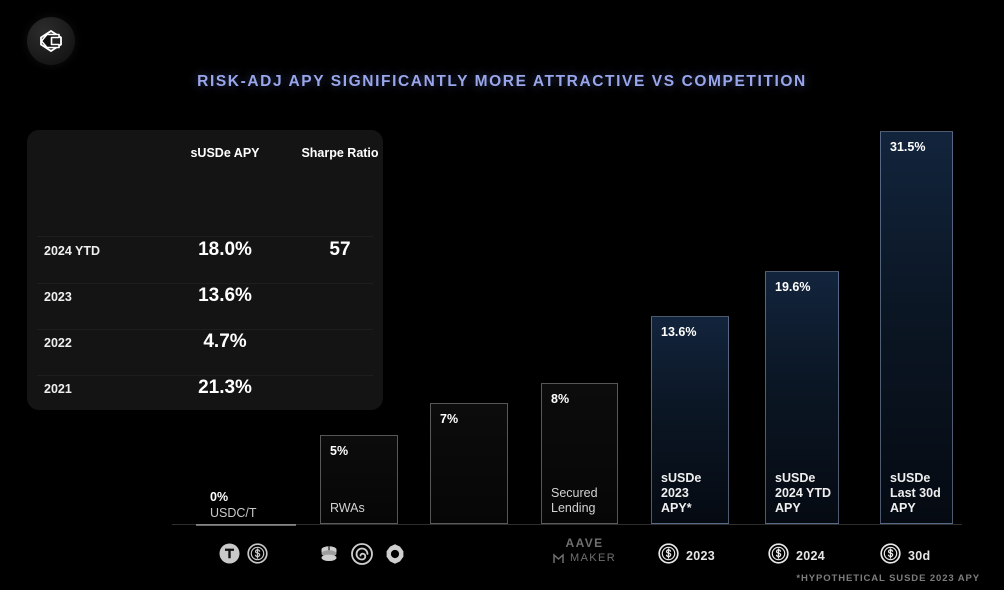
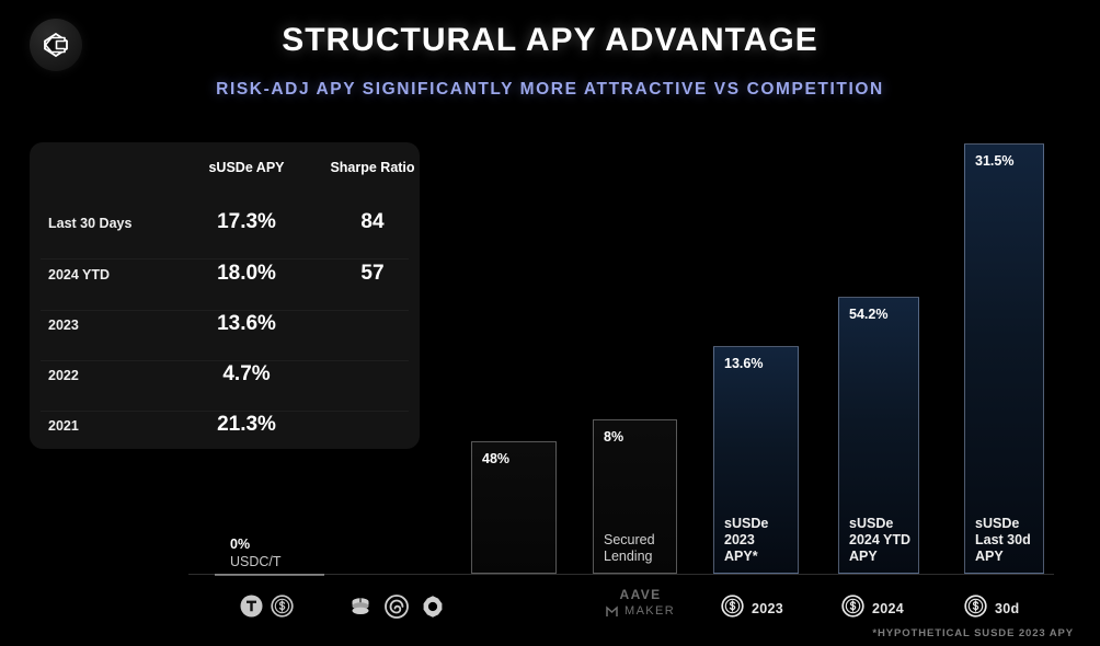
+ STRUCTURAL APY ADVANTAGE
  RISK-ADJ APY SIGNIFICANTLY MORE ATTRACTIVE VS COMPETITION
  sUSDe APY
  Sharpe Ratio
+ Last 30 Days
+ 17.3%
+ 84
  2024 YTD
  18.0%
  57
  2023
  13.6%
  2022
  4.7%
  2021
  21.3%
  0%
  USDC/T
- 5%
- RWAs
- 7%
+ 48%
  8%
  Secured
  Lending
  13.6%
  sUSDe
  2023
  APY*
- 19.6%
+ 54.2%
  sUSDe
  2024 YTD
  APY
  31.5%
  sUSDe
  Last 30d
  APY
  AAVE
  MAKER
  2023
  2024
  30d
  *HYPOTHETICAL SUSDE 2023 APY
